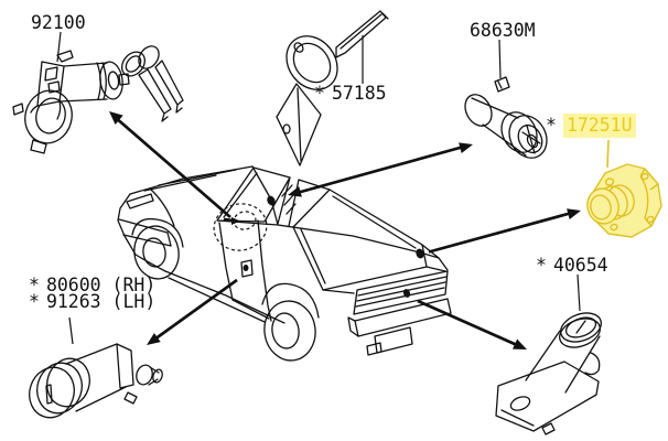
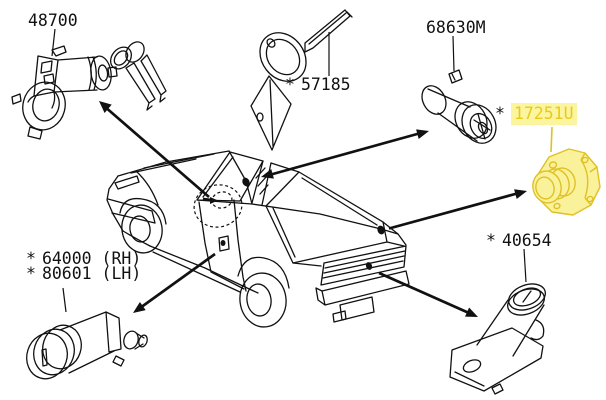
- 92100
+ 48700
  * 57185
  68630M
  * 17251U
  * 40654
- * 80600 (RH)
+ * 64000 (RH)
- * 91263 (LH)
+ * 80601 (LH)
